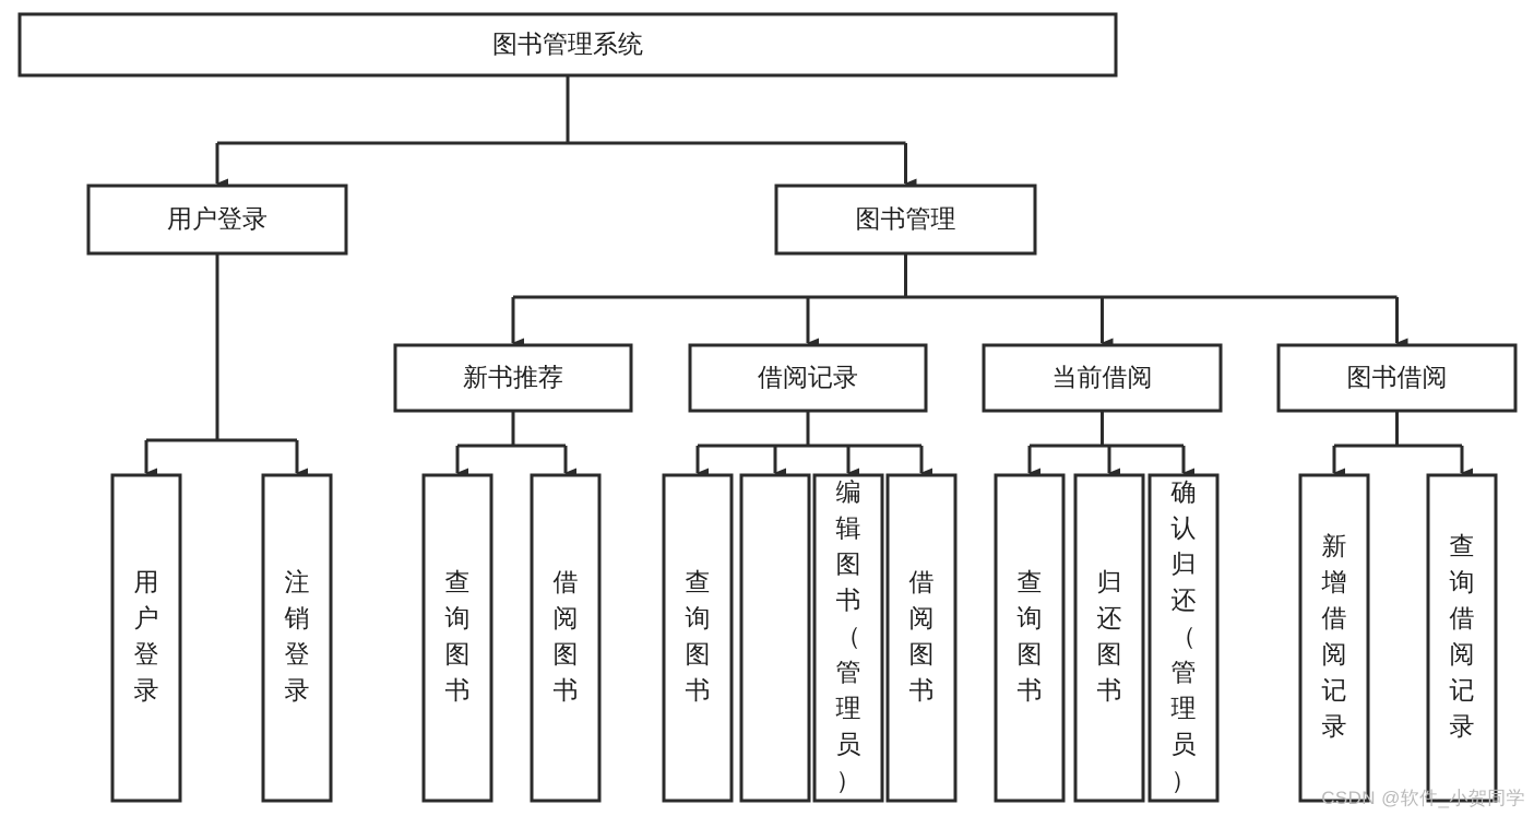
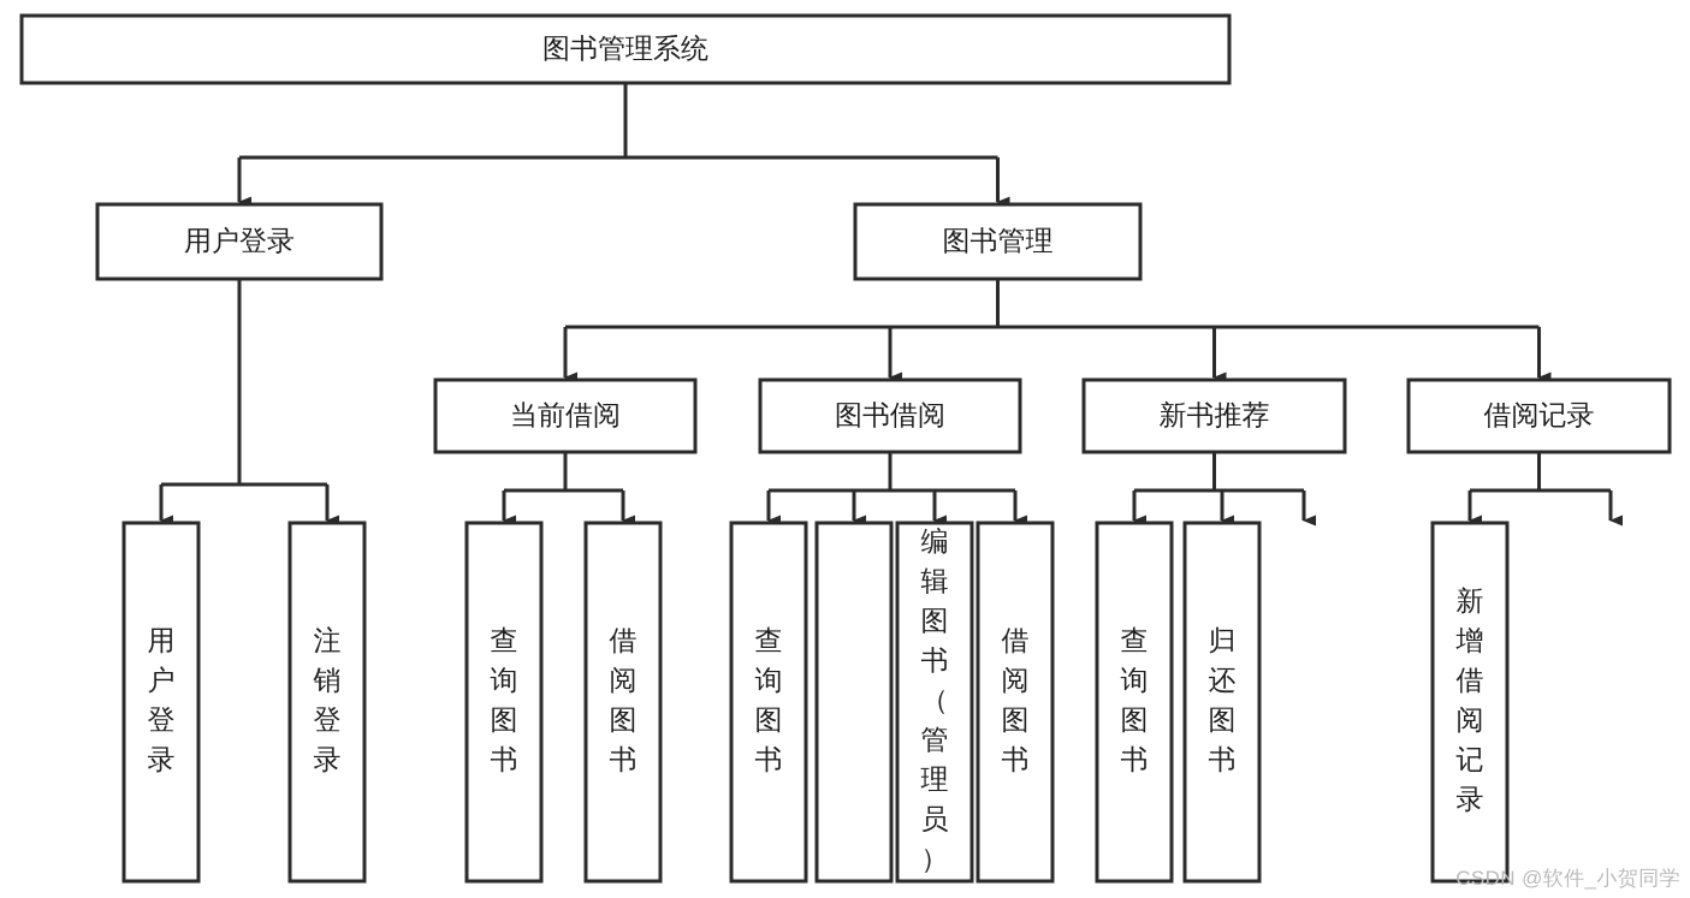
  图书管理系统
  用户登录
  图书管理
- 新书推荐
+ 当前借阅
- 借阅记录
+ 图书借阅
- 当前借阅
+ 新书推荐
- 图书借阅
+ 借阅记录
  用户登录
  注销登录
  查询图书
  借阅图书
  查询图书
  编辑图书（管理员）
  借阅图书
  查询图书
  归还图书
- 确认归还（管理员）
  新增借阅记录
- 查询借阅记录
  CSDN @软件_小贺同学
